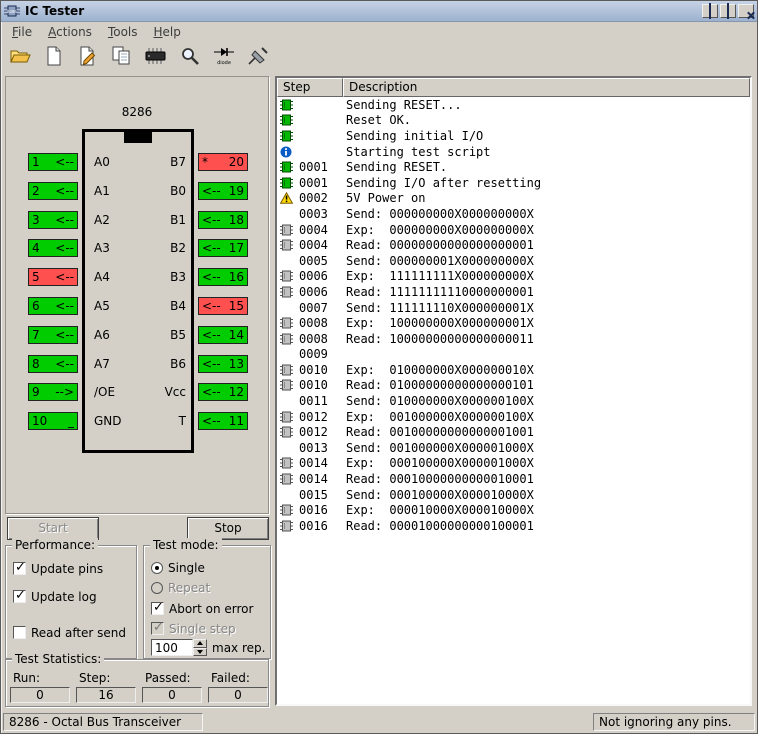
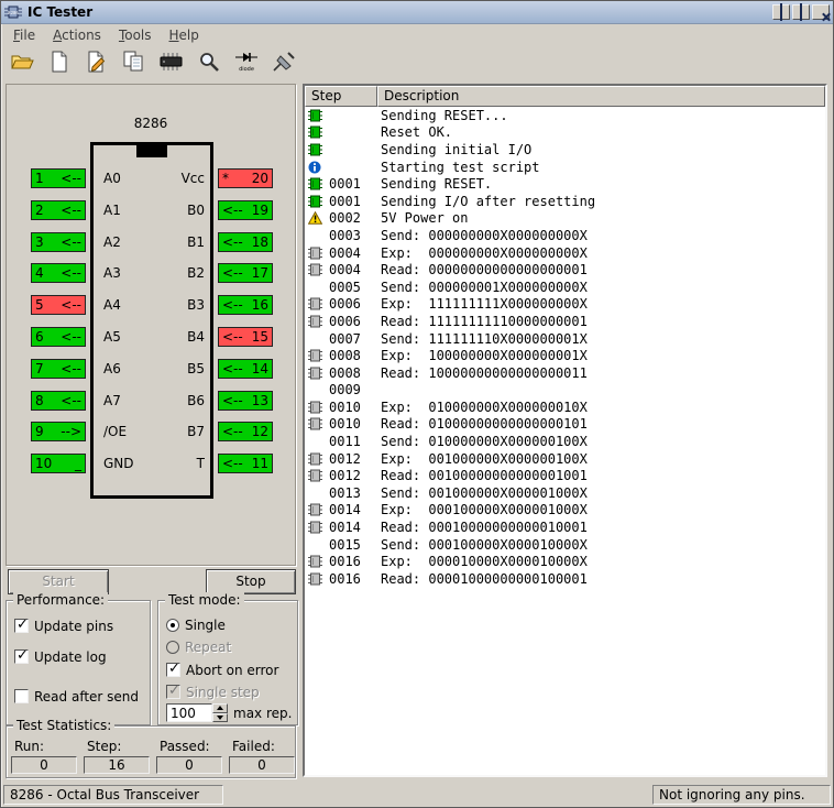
  IC Tester
  File
  Actions
  Tools
  Help
  8286
  1
  <--
  A0
  2
  <--
  A1
  3
  <--
  A2
  4
  <--
  A3
  5
  <--
  A4
  6
  <--
  A5
  7
  <--
  A6
  8
  <--
  A7
  9
  -->
  /OE
  10
  _
  GND
  *
  20
- B7
+ Vcc
  <--
  19
  B0
  <--
  18
  B1
  <--
  17
  B2
  <--
  16
  B3
  <--
  15
  B4
  <--
  14
  B5
  <--
  13
  B6
  <--
  12
- Vcc
+ B7
  <--
  11
  T
  Start
  Stop
  Performance:
  Update pins
  Update log
  Read after send
  Test mode:
  100
  max rep.
  Single
  Repeat
  Abort on error
  Single step
  Test Statistics:
  Run:
  0
  Step:
  16
  Passed:
  0
  Failed:
  0
  Step
  Description
  Sending RESET...
  Reset OK.
  Sending initial I/O
  Starting test script
  0001
  Sending RESET.
  0001
  Sending I/O after resetting
  0002
  5V Power on
  0003
  Send: 000000000X000000000X
  0004
  Exp: 000000000X000000000X
  0004
  Read: 00000000000000000001
  0005
  Send: 000000001X000000000X
  0006
  Exp: 111111111X000000000X
  0006
  Read: 11111111110000000001
  0007
  Send: 111111110X000000001X
  0008
  Exp: 100000000X000000001X
  0008
  Read: 10000000000000000011
  0009
  0010
  Exp: 010000000X000000010X
  0010
  Read: 01000000000000000101
  0011
  Send: 010000000X000000100X
  0012
  Exp: 001000000X000000100X
  0012
  Read: 00100000000000001001
  0013
  Send: 001000000X000001000X
  0014
  Exp: 000100000X000001000X
  0014
  Read: 00010000000000010001
  0015
  Send: 000100000X000010000X
  0016
  Exp: 000010000X000010000X
  0016
  Read: 00001000000000100001
  8286 - Octal Bus Transceiver
  Not ignoring any pins.
